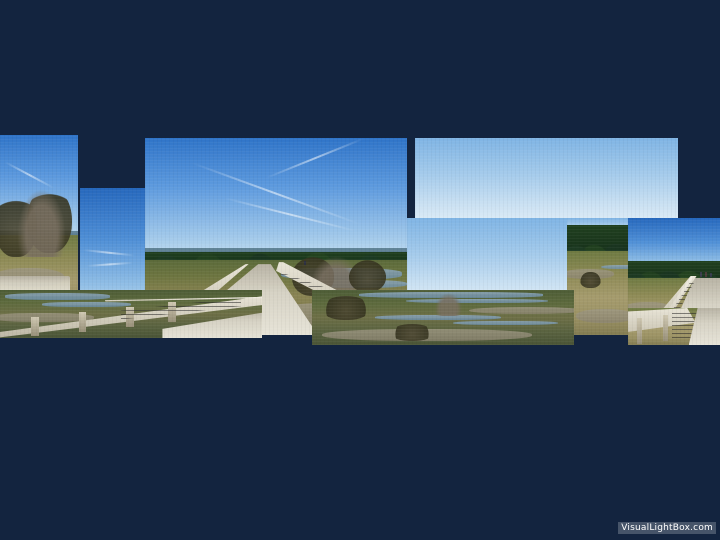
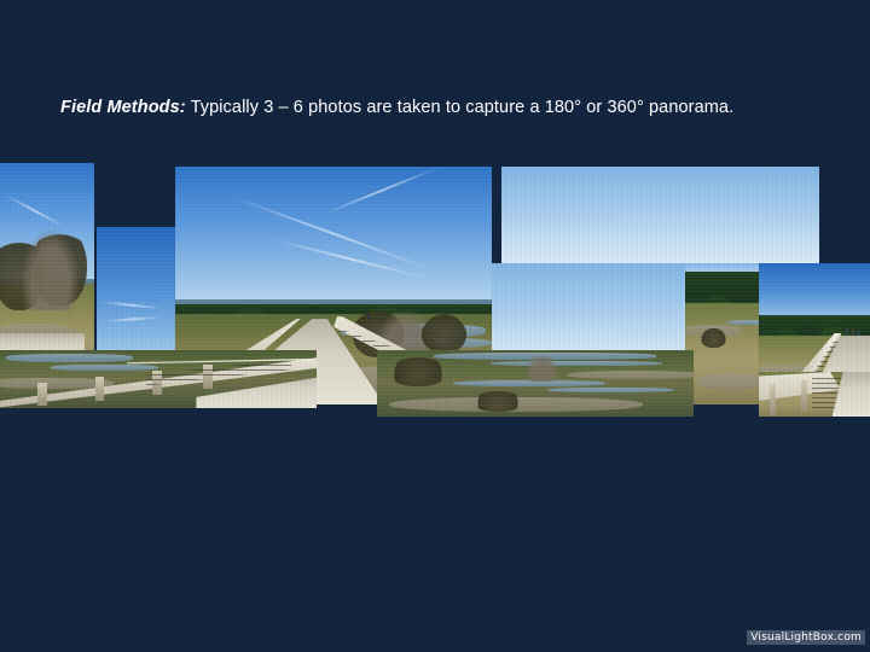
+ Field Methods: Typically 3 – 6 photos are taken to capture a 180° or 360° panorama.
  VisualLightBox.com
